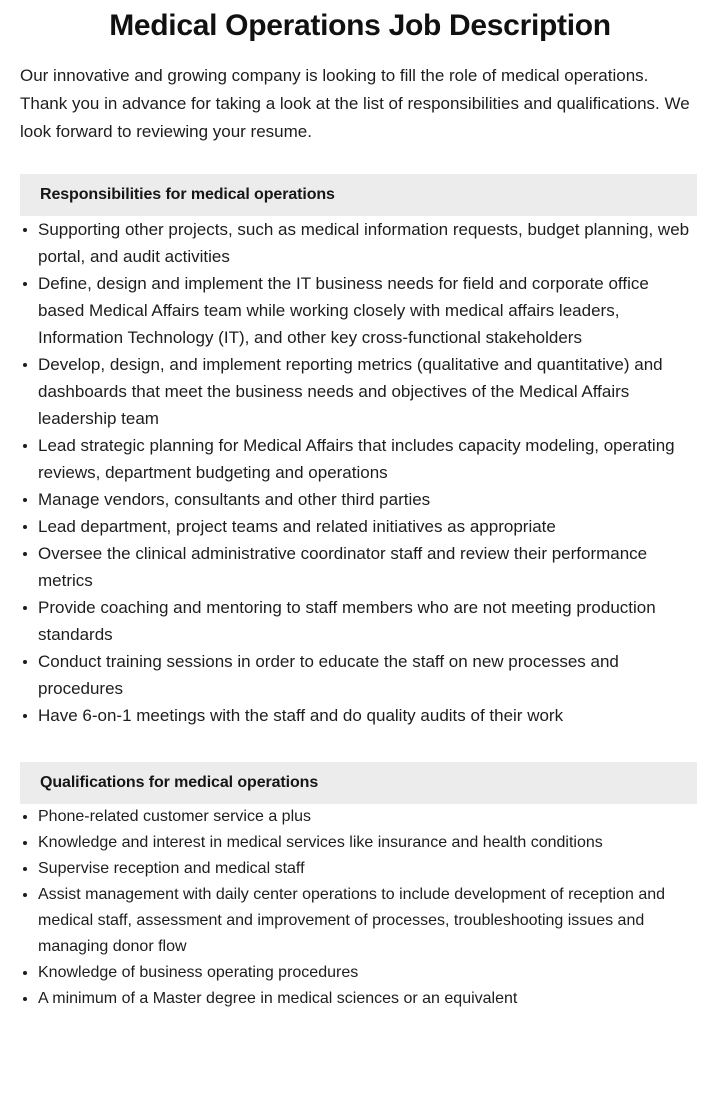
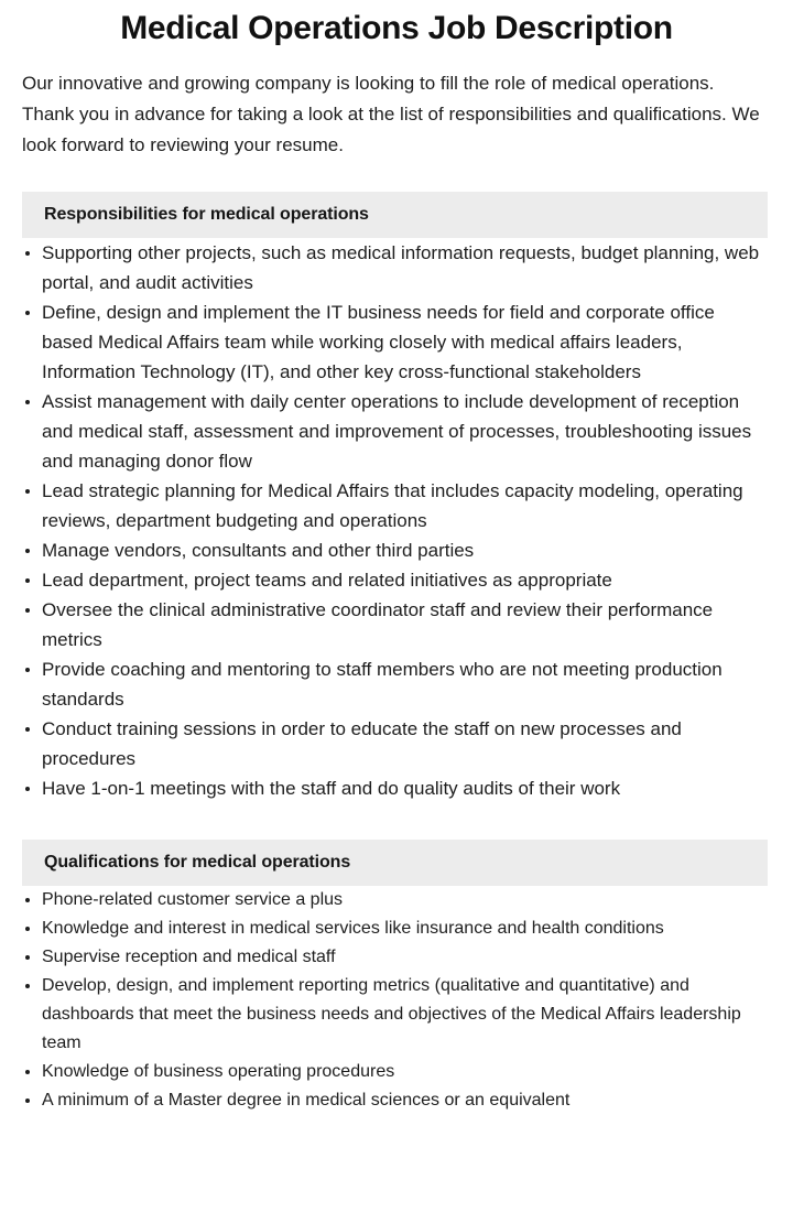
  Medical Operations Job Description
  Our innovative and growing company is looking to fill the role of medical operations. Thank you in advance for taking a look at the list of responsibilities and qualifications. We look forward to reviewing your resume.
  Responsibilities for medical operations
  Supporting other projects, such as medical information requests, budget planning, web portal, and audit activities
  Define, design and implement the IT business needs for field and corporate office based Medical Affairs team while working closely with medical affairs leaders, Information Technology (IT), and other key cross-functional stakeholders
- Develop, design, and implement reporting metrics (qualitative and quantitative) and dashboards that meet the business needs and objectives of the Medical Affairs leadership team
+ Assist management with daily center operations to include development of reception and medical staff, assessment and improvement of processes, troubleshooting issues and managing donor flow
  Lead strategic planning for Medical Affairs that includes capacity modeling, operating reviews, department budgeting and operations
  Manage vendors, consultants and other third parties
  Lead department, project teams and related initiatives as appropriate
  Oversee the clinical administrative coordinator staff and review their performance metrics
  Provide coaching and mentoring to staff members who are not meeting production standards
  Conduct training sessions in order to educate the staff on new processes and procedures
- Have 6-on-1 meetings with the staff and do quality audits of their work
+ Have 1-on-1 meetings with the staff and do quality audits of their work
  Qualifications for medical operations
  Phone-related customer service a plus
  Knowledge and interest in medical services like insurance and health conditions
  Supervise reception and medical staff
- Assist management with daily center operations to include development of reception and medical staff, assessment and improvement of processes, troubleshooting issues and managing donor flow
+ Develop, design, and implement reporting metrics (qualitative and quantitative) and dashboards that meet the business needs and objectives of the Medical Affairs leadership team
  Knowledge of business operating procedures
  A minimum of a Master degree in medical sciences or an equivalent
